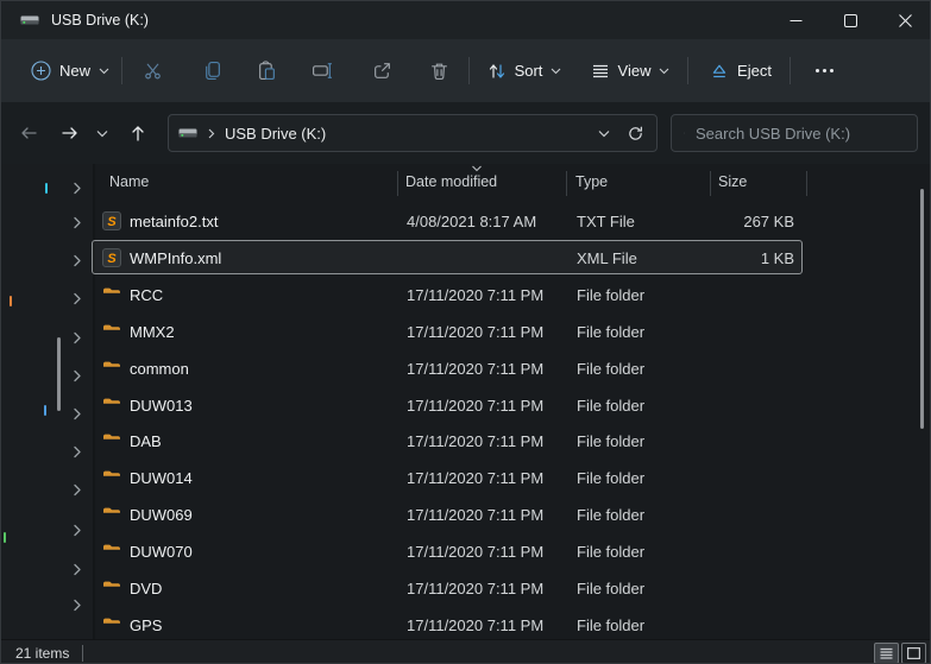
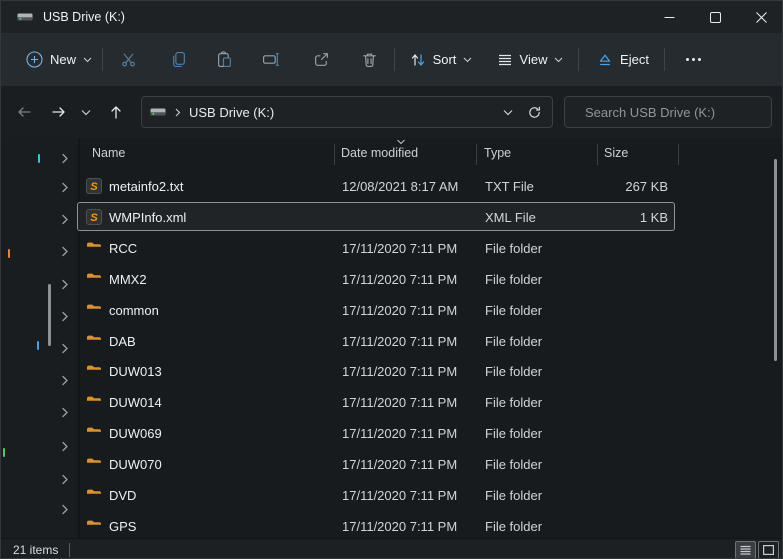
  USB Drive (K:)
  New
  Sort
  View
  Eject
  USB Drive (K:)
  Search USB Drive (K:)
  Name
  Date modified
  Type
  Size
  S
  metainfo2.txt
- 4/08/2021 8:17 AM
+ 12/08/2021 8:17 AM
  TXT File
  267 KB
  S
  WMPInfo.xml
  XML File
  1 KB
  RCC
  17/11/2020 7:11 PM
  File folder
  MMX2
  17/11/2020 7:11 PM
  File folder
  common
  17/11/2020 7:11 PM
  File folder
- DUW013
+ DAB
  17/11/2020 7:11 PM
  File folder
- DAB
+ DUW013
  17/11/2020 7:11 PM
  File folder
  DUW014
  17/11/2020 7:11 PM
  File folder
  DUW069
  17/11/2020 7:11 PM
  File folder
  DUW070
  17/11/2020 7:11 PM
  File folder
  DVD
  17/11/2020 7:11 PM
  File folder
  GPS
  17/11/2020 7:11 PM
  File folder
  21 items
